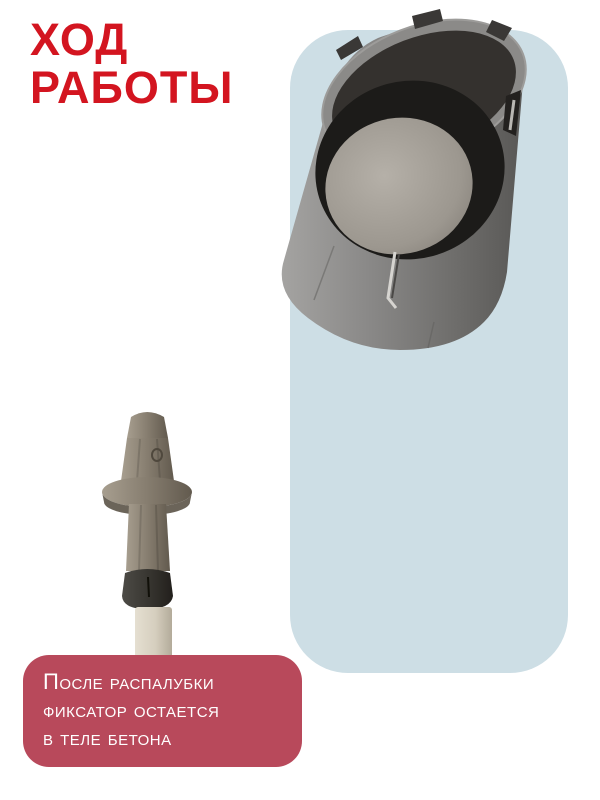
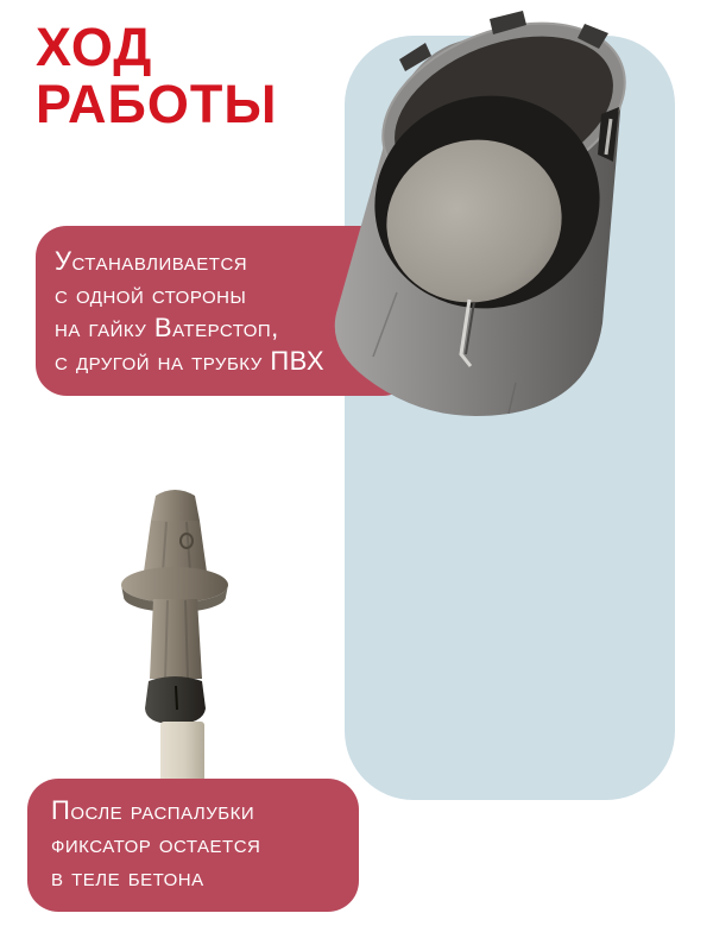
  ХОД
  РАБОТЫ
+ Устанавливается
+ с одной стороны
+ на гайку Ватерстоп,
+ с другой на трубку ПВХ
  После распалубки
  фиксатор остается
  в теле бетона
